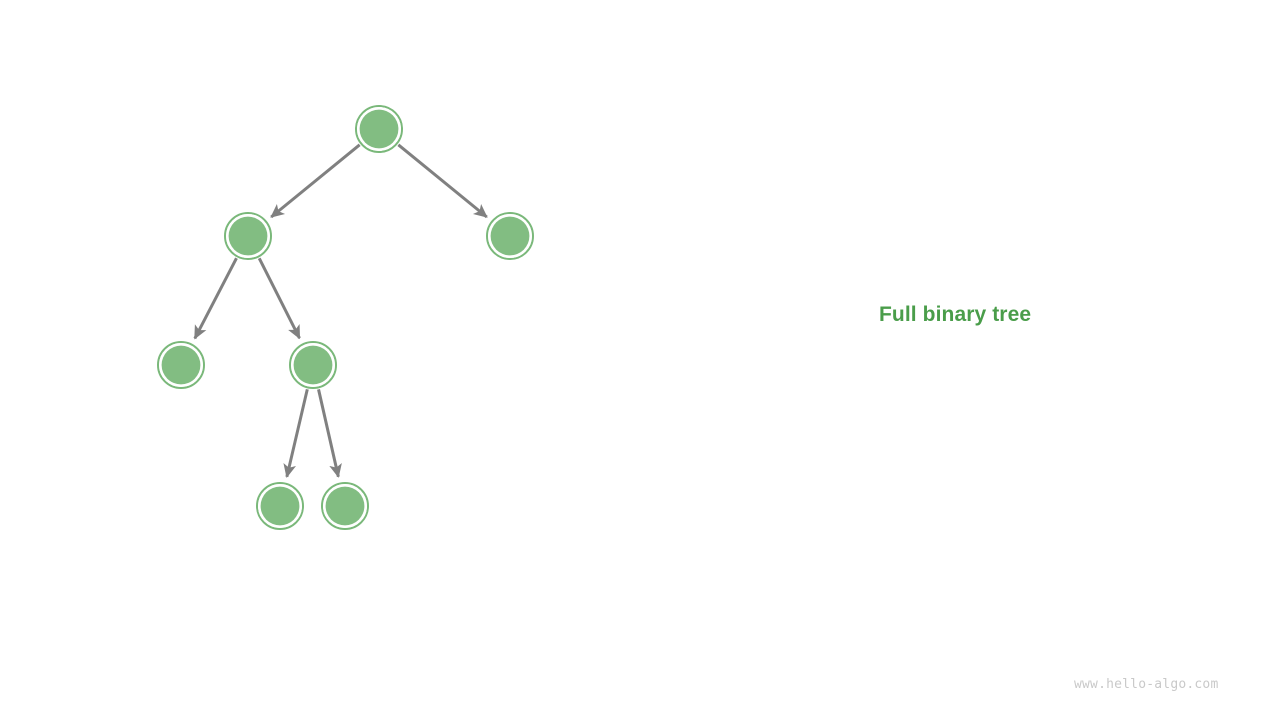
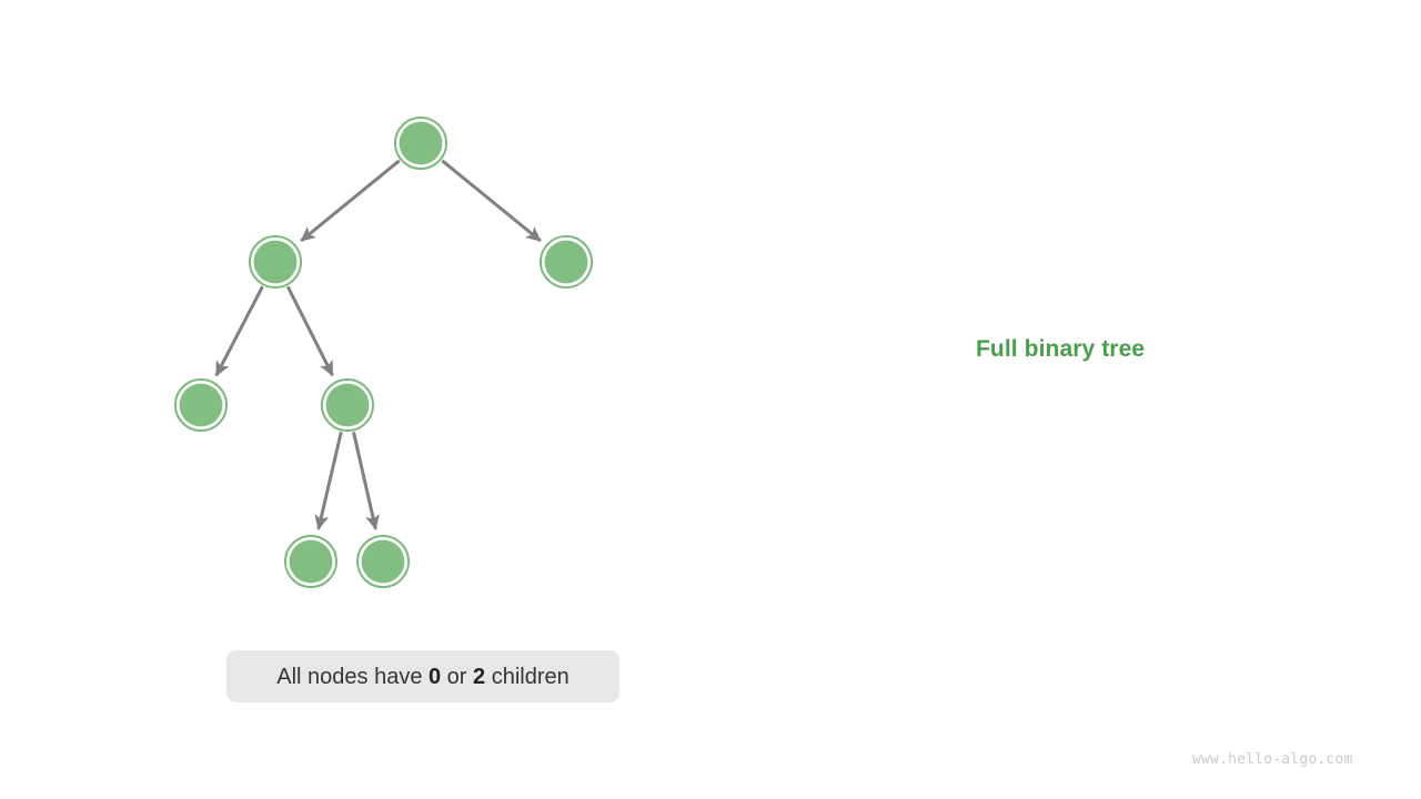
  Full binary tree
+ All nodes have 0 or 2 children
  www.hello-algo.com
